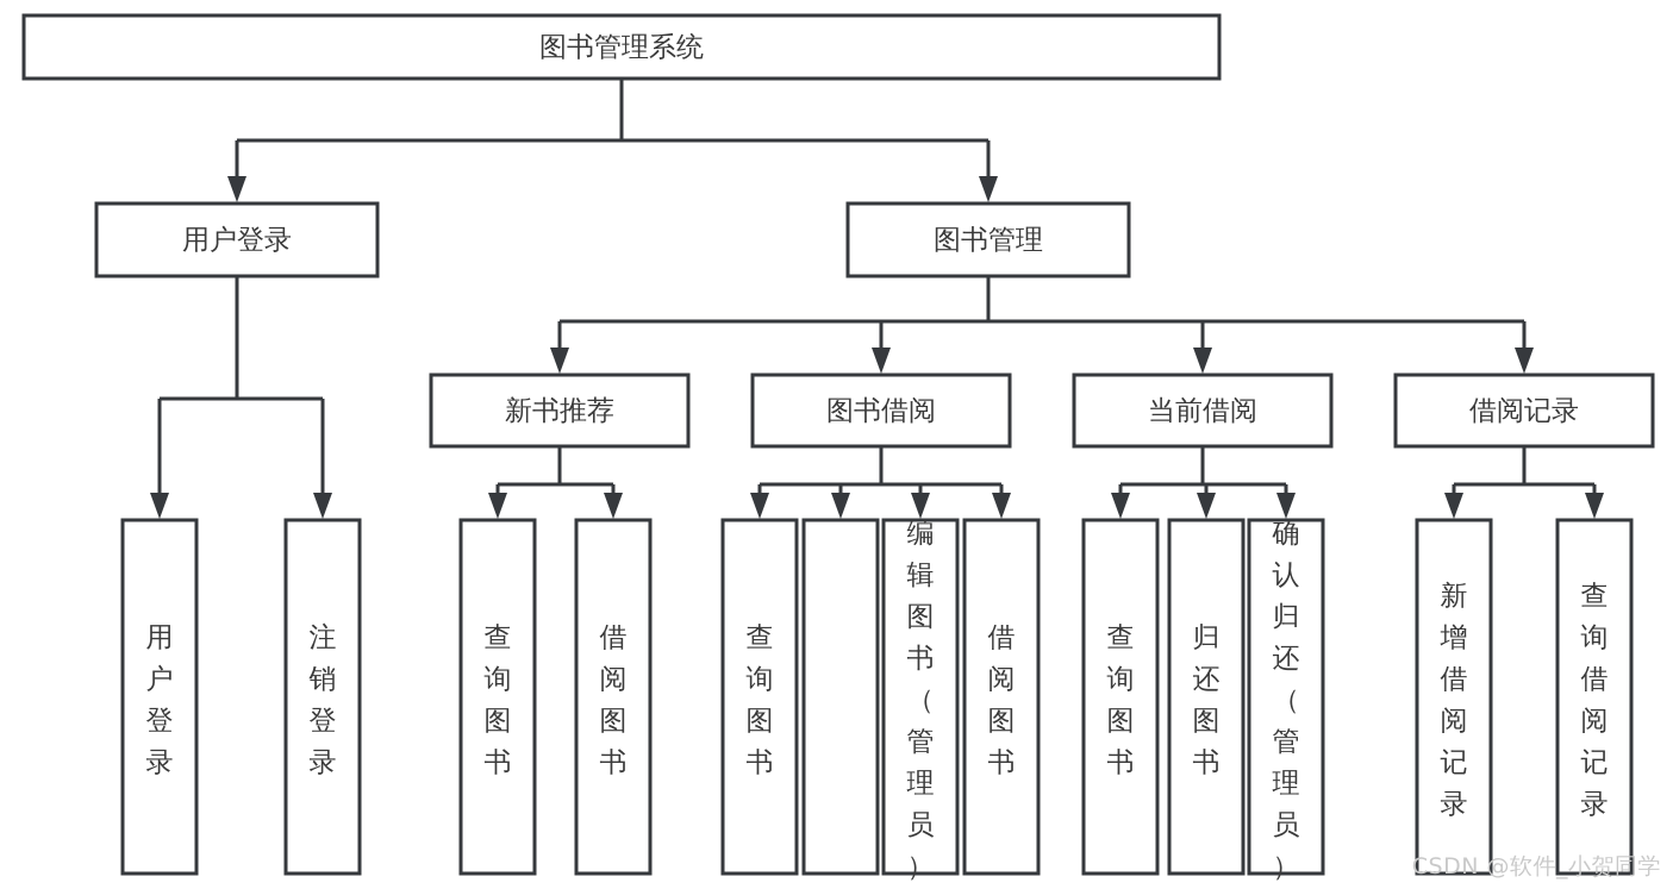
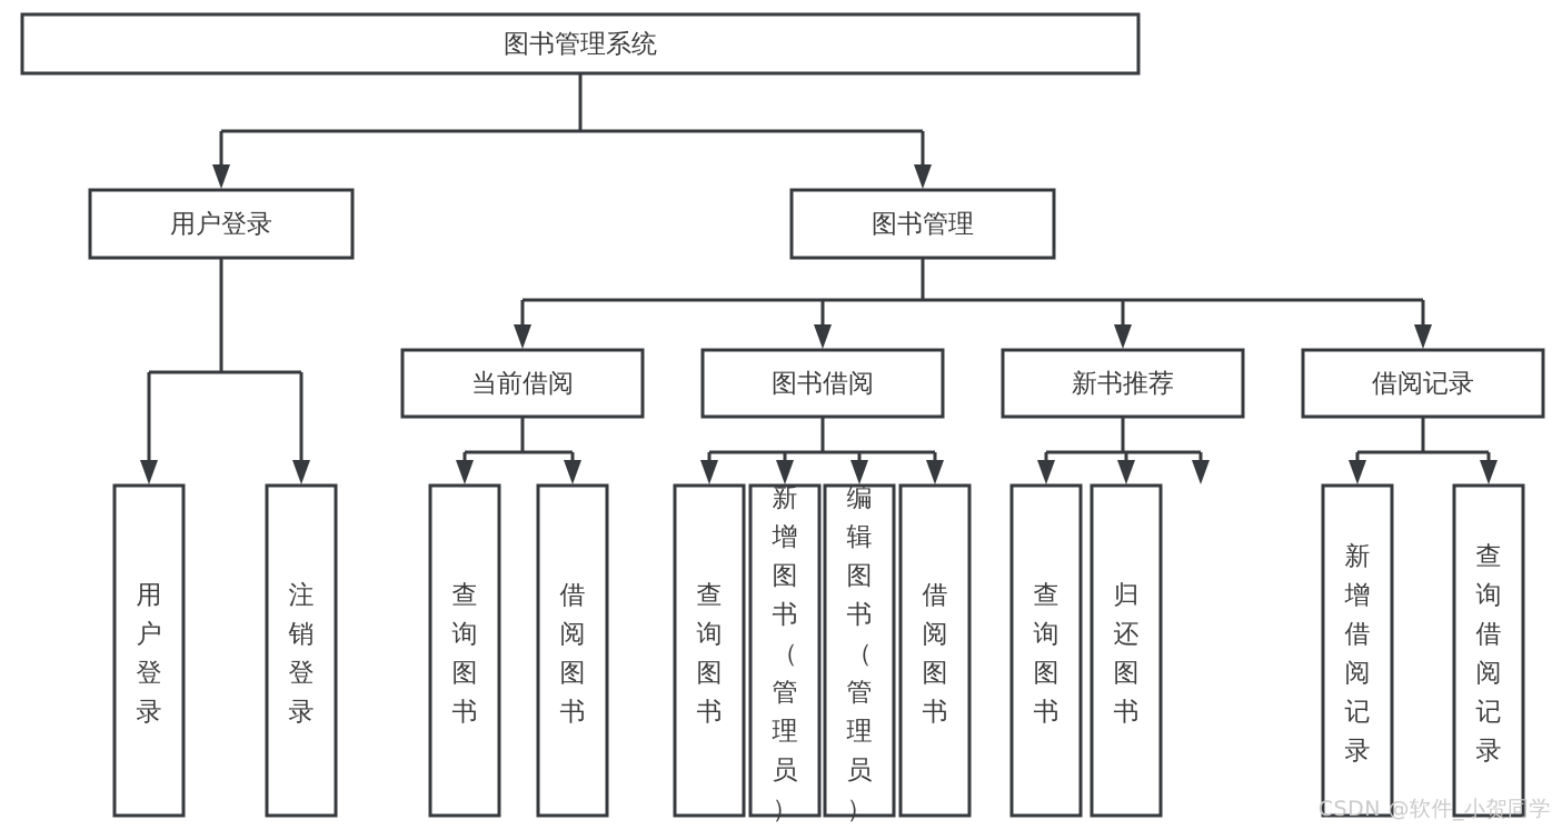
  图书管理系统
  用户登录
  图书管理
- 新书推荐
+ 当前借阅
  图书借阅
- 当前借阅
+ 新书推荐
  借阅记录
  用户登录
  注销登录
  查询图书
  借阅图书
  查询图书
+ 新增图书（管理员）
  编辑图书（管理员）
  借阅图书
  查询图书
  归还图书
- 确认归还（管理员）
  新增借阅记录
  查询借阅记录
  CSDN @软件_小贺同学
